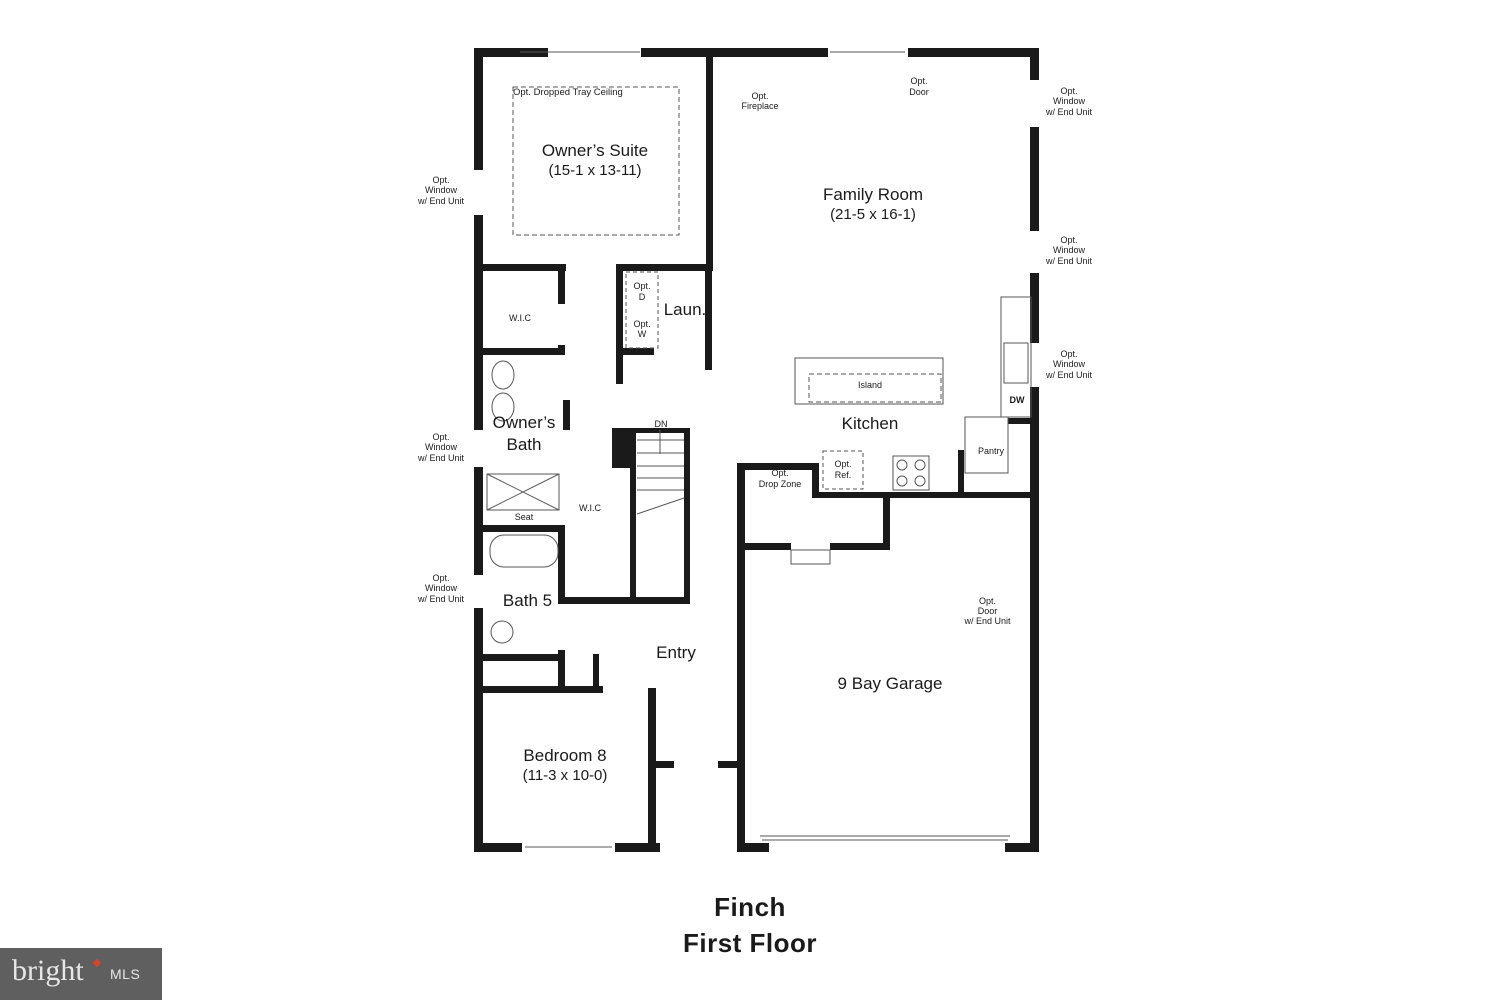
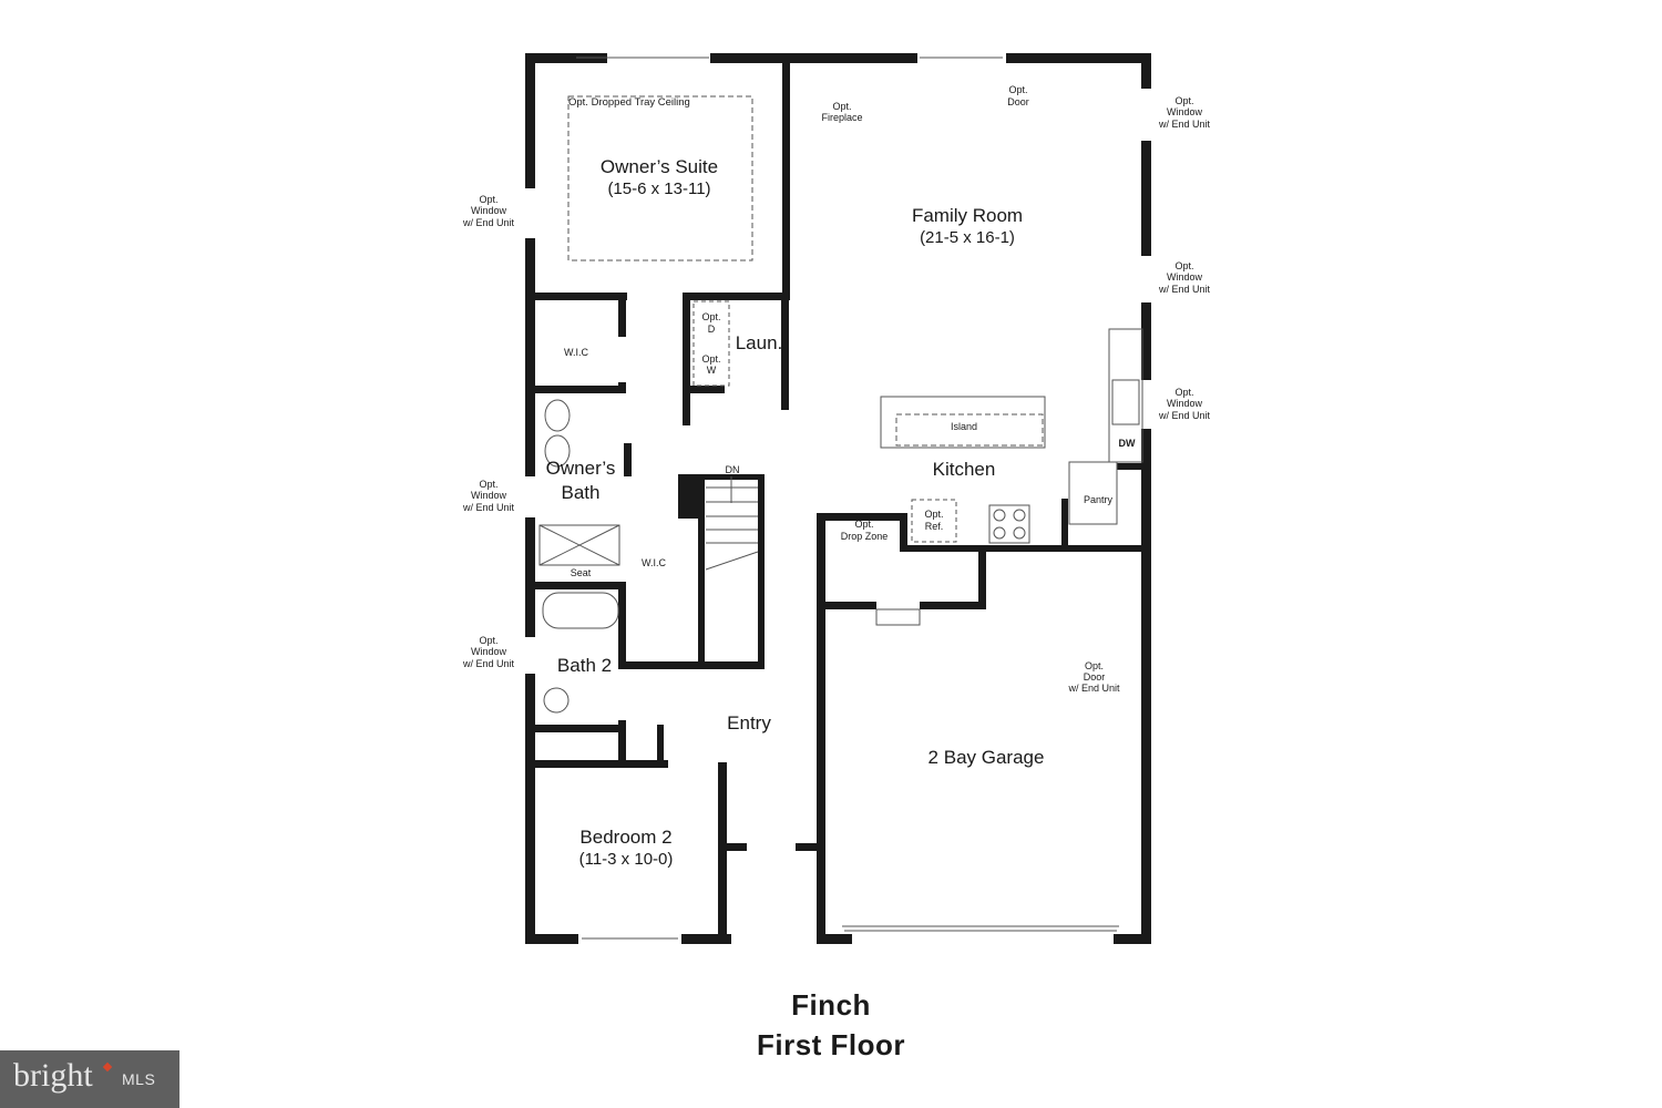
  Opt. Dropped Tray Ceiling
  Owner’s Suite
- (15-1 x 13-11)
+ (15-6 x 13-11)
  Family Room
  (21-5 x 16-1)
  Kitchen
  Island
  Laun.
  Owner’s
  Bath
  W.I.C
  W.I.C
  Seat
- Bath 5
+ Bath 2
  Entry
- Bedroom 8
+ Bedroom 2
  (11-3 x 10-0)
- 9 Bay Garage
+ 2 Bay Garage
  Pantry
  Opt.
  Drop Zone
  Opt.
  Ref.
  DW
  DN
  Opt.
  D
  Opt.
  W
  Opt.
  Fireplace
  Opt.
  Door
  Opt.
  Door
  w/ End Unit
  Opt.
  Window
  w/ End Unit
  Opt.
  Window
  w/ End Unit
  Opt.
  Window
  w/ End Unit
  Opt.
  Window
  w/ End Unit
  Opt.
  Window
  w/ End Unit
  Opt.
  Window
  w/ End Unit
  Finch
  First Floor
  bright
  MLS
